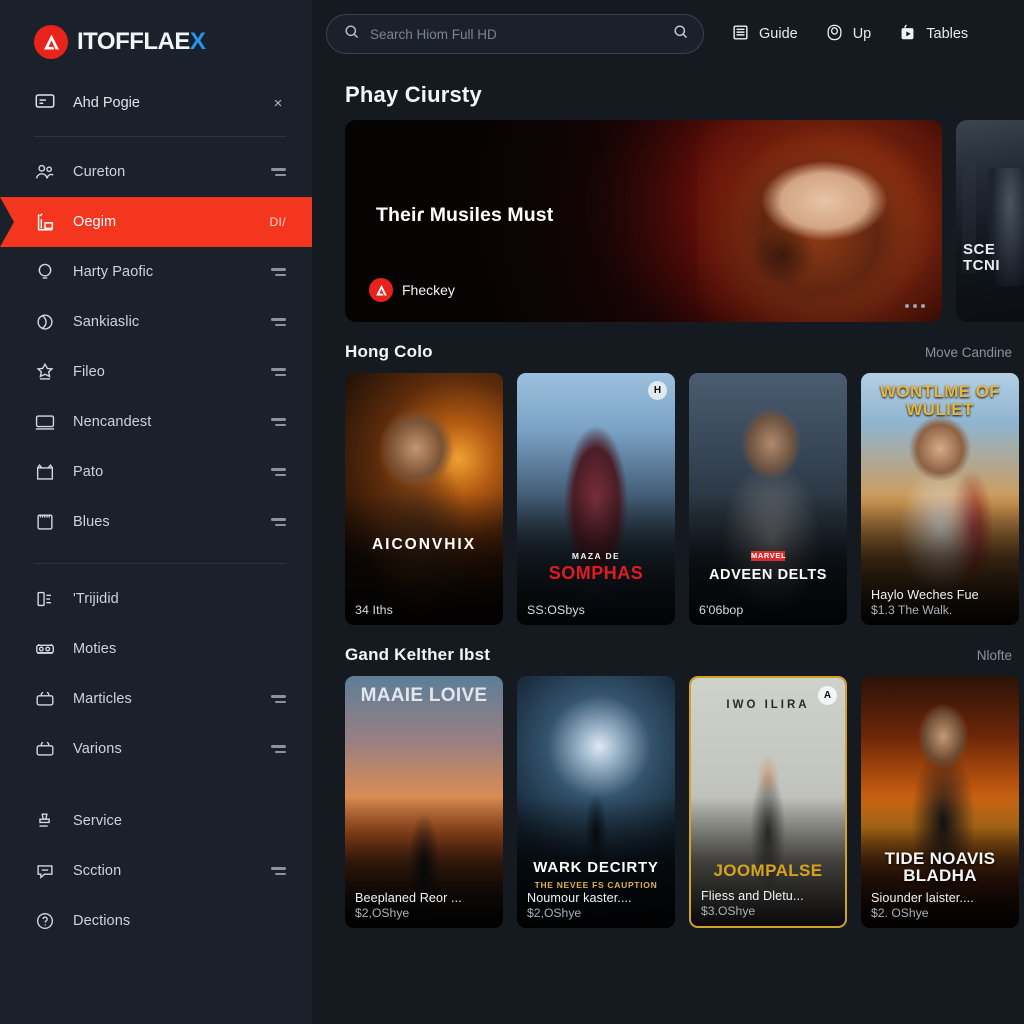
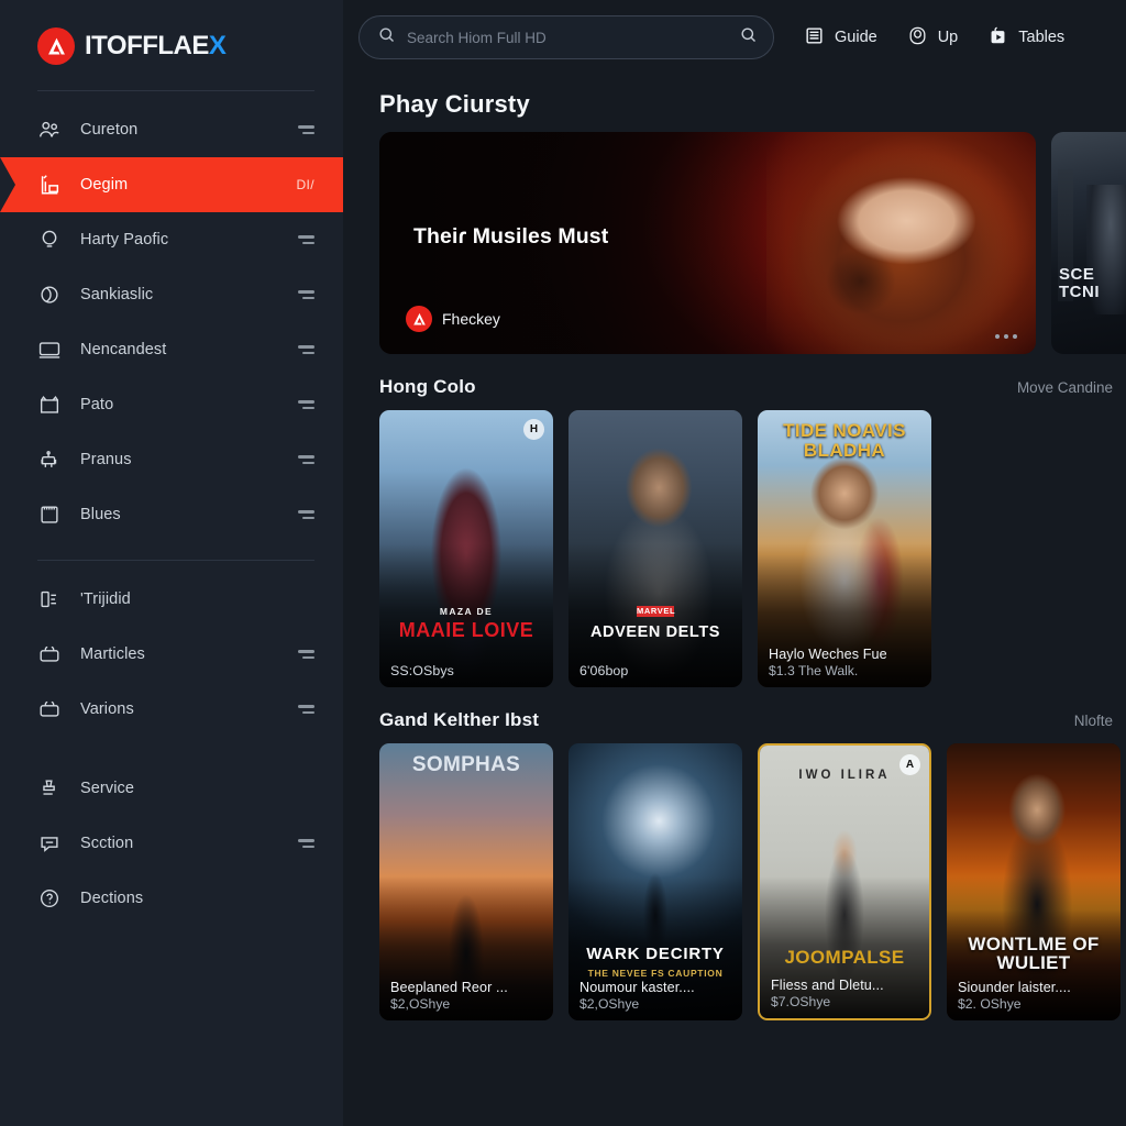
  ITOFFLAEX
- Ahd Pogie
- ×
  Cureton
  Oegim
  DI/
  Harty Paofic
  Sankiaslic
- Fileo
  Nencandest
  Pato
+ Pranus
  Blues
  'Trijidid
- Moties
  Marticles
  Varions
  Service
  Scction
  Dections
  Search Hiom Full HD
  Guide
  Up
  Tables
  Phay Ciursty
  Theiɾ Musiles Must
  Fheckey
  SCE
  TCNI
  Hong Colo
  Move Candine
- AICONVHIX
- 34 Iths
  H
  MAZA DE
- SOMPHAS
+ MAAIE LOIVE
  SS:OSbys
  MARVEL
  ADVEEN DELTS
  6'06bop
- WONTLME OF WULIET
+ TIDE NOAVIS BLADHA
  Haylo Weches Fue
  $1.3 The Walk.
  Gand Kelther Ibst
  Nlofte
- MAAIE LOIVE
+ SOMPHAS
  Beeplaned Reor ...
  $2,OShye
  WARK DECIRTY
  THE NEVEE FS CAUPTION
  Noumour kaster....
  $2,OShye
  A
  IWO ILIRA
  JOOMPALSE
  Fliess and Dletu...
- $3.OShye
+ $7.OShye
- TIDE NOAVIS BLADHA
+ WONTLME OF WULIET
  Siounder laister....
  $2. OShye
